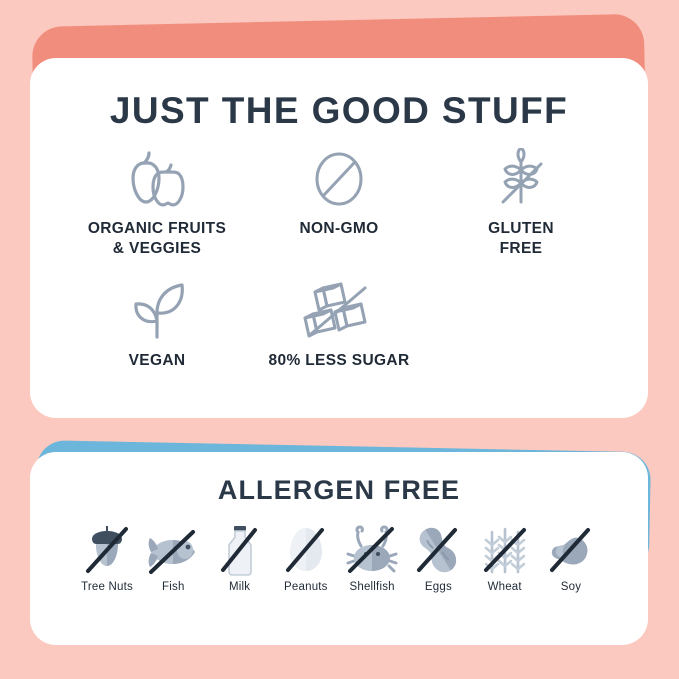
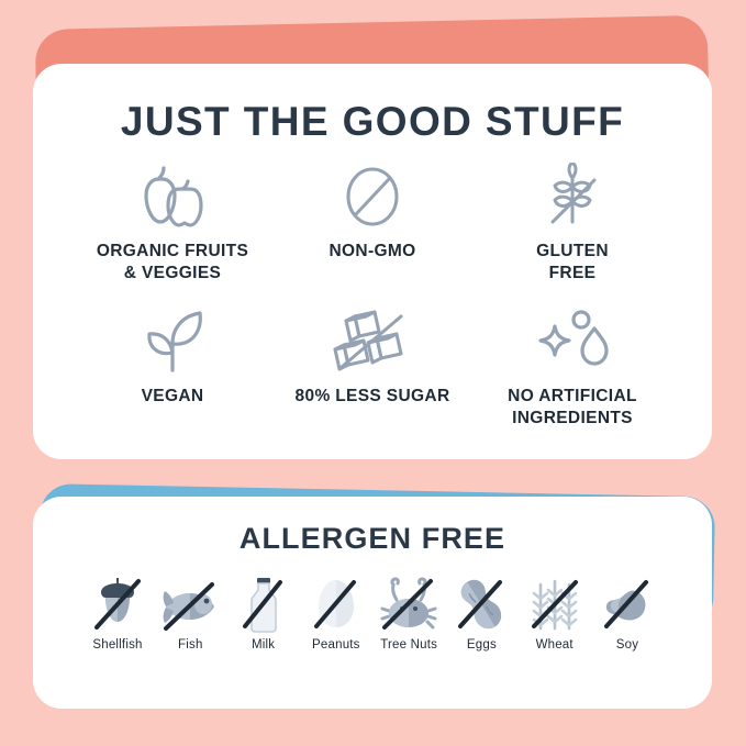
  JUST THE GOOD STUFF
  ORGANIC FRUITS
  & VEGGIES
  NON-GMO
  GLUTEN
  FREE
  VEGAN
  80% LESS SUGAR
+ NO ARTIFICIAL
+ INGREDIENTS
  ALLERGEN FREE
- Tree Nuts
+ Shellfish
  Fish
  Milk
  Peanuts
- Shellfish
+ Tree Nuts
  Eggs
  Wheat
  Soy
